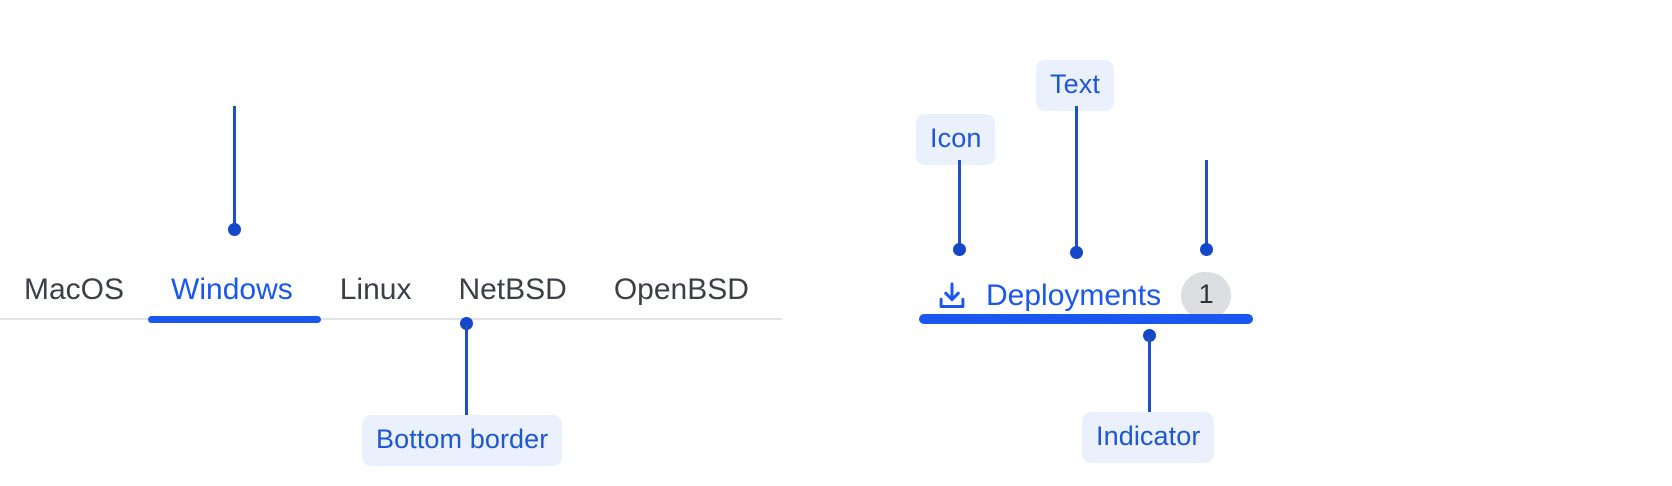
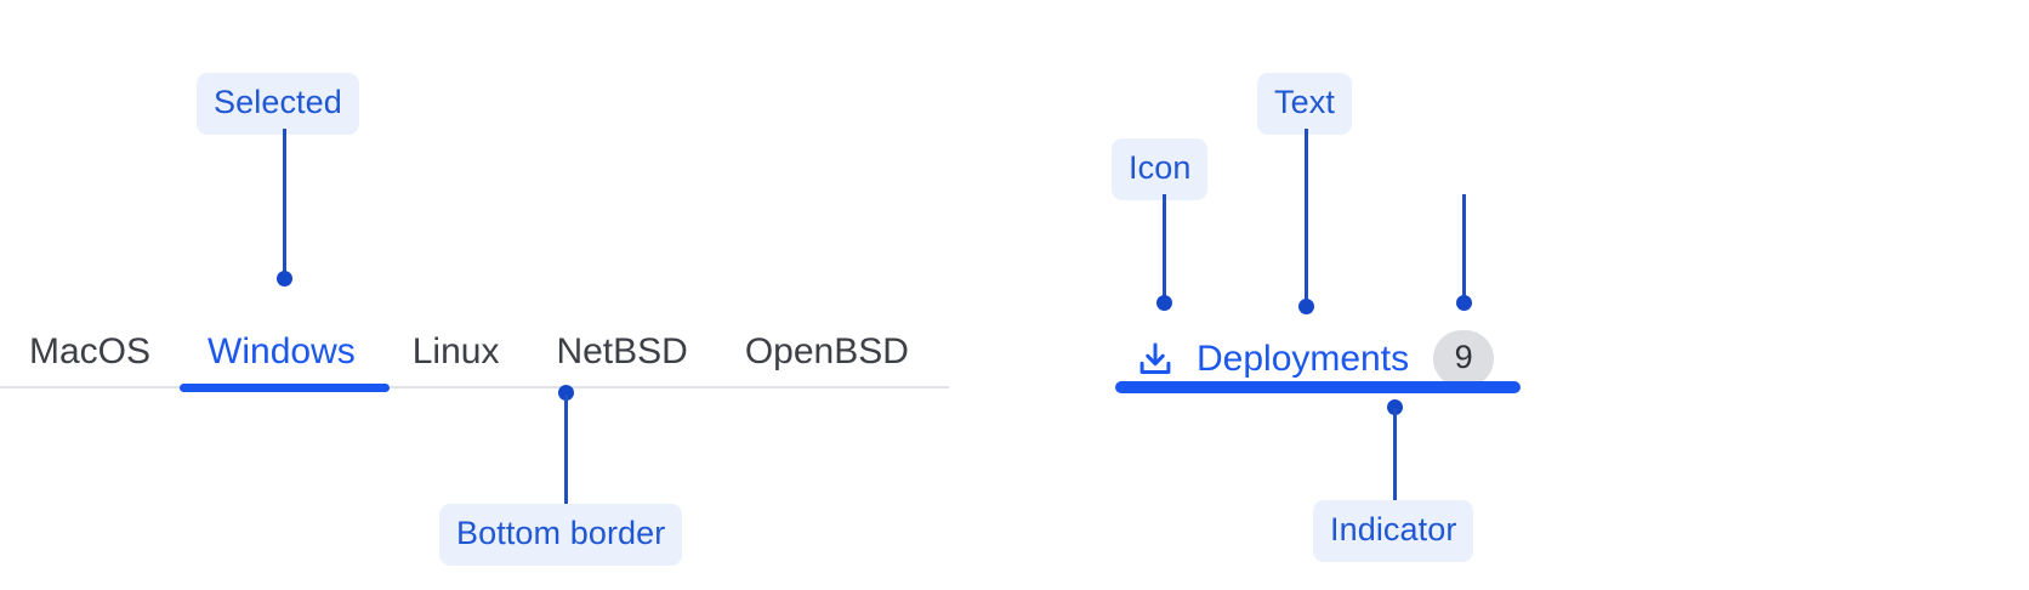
+ Selected
  MacOS
  Windows
  Linux
  NetBSD
  OpenBSD
  Bottom border
  Icon
  Text
  Deployments
- 1
+ 9
  Indicator
